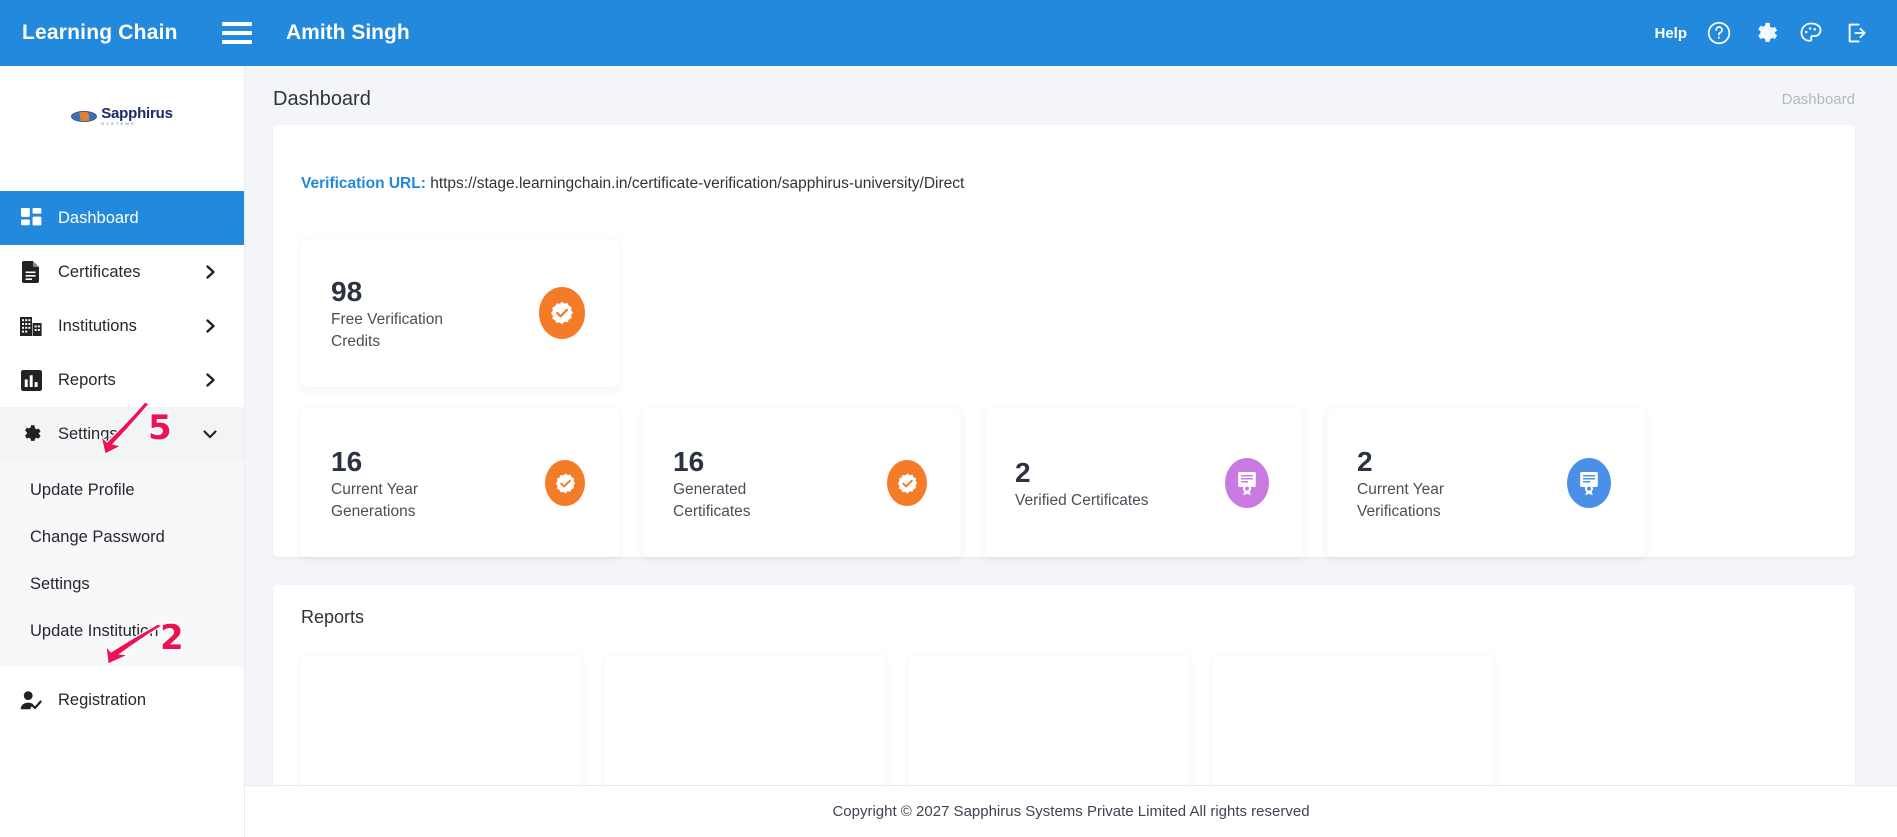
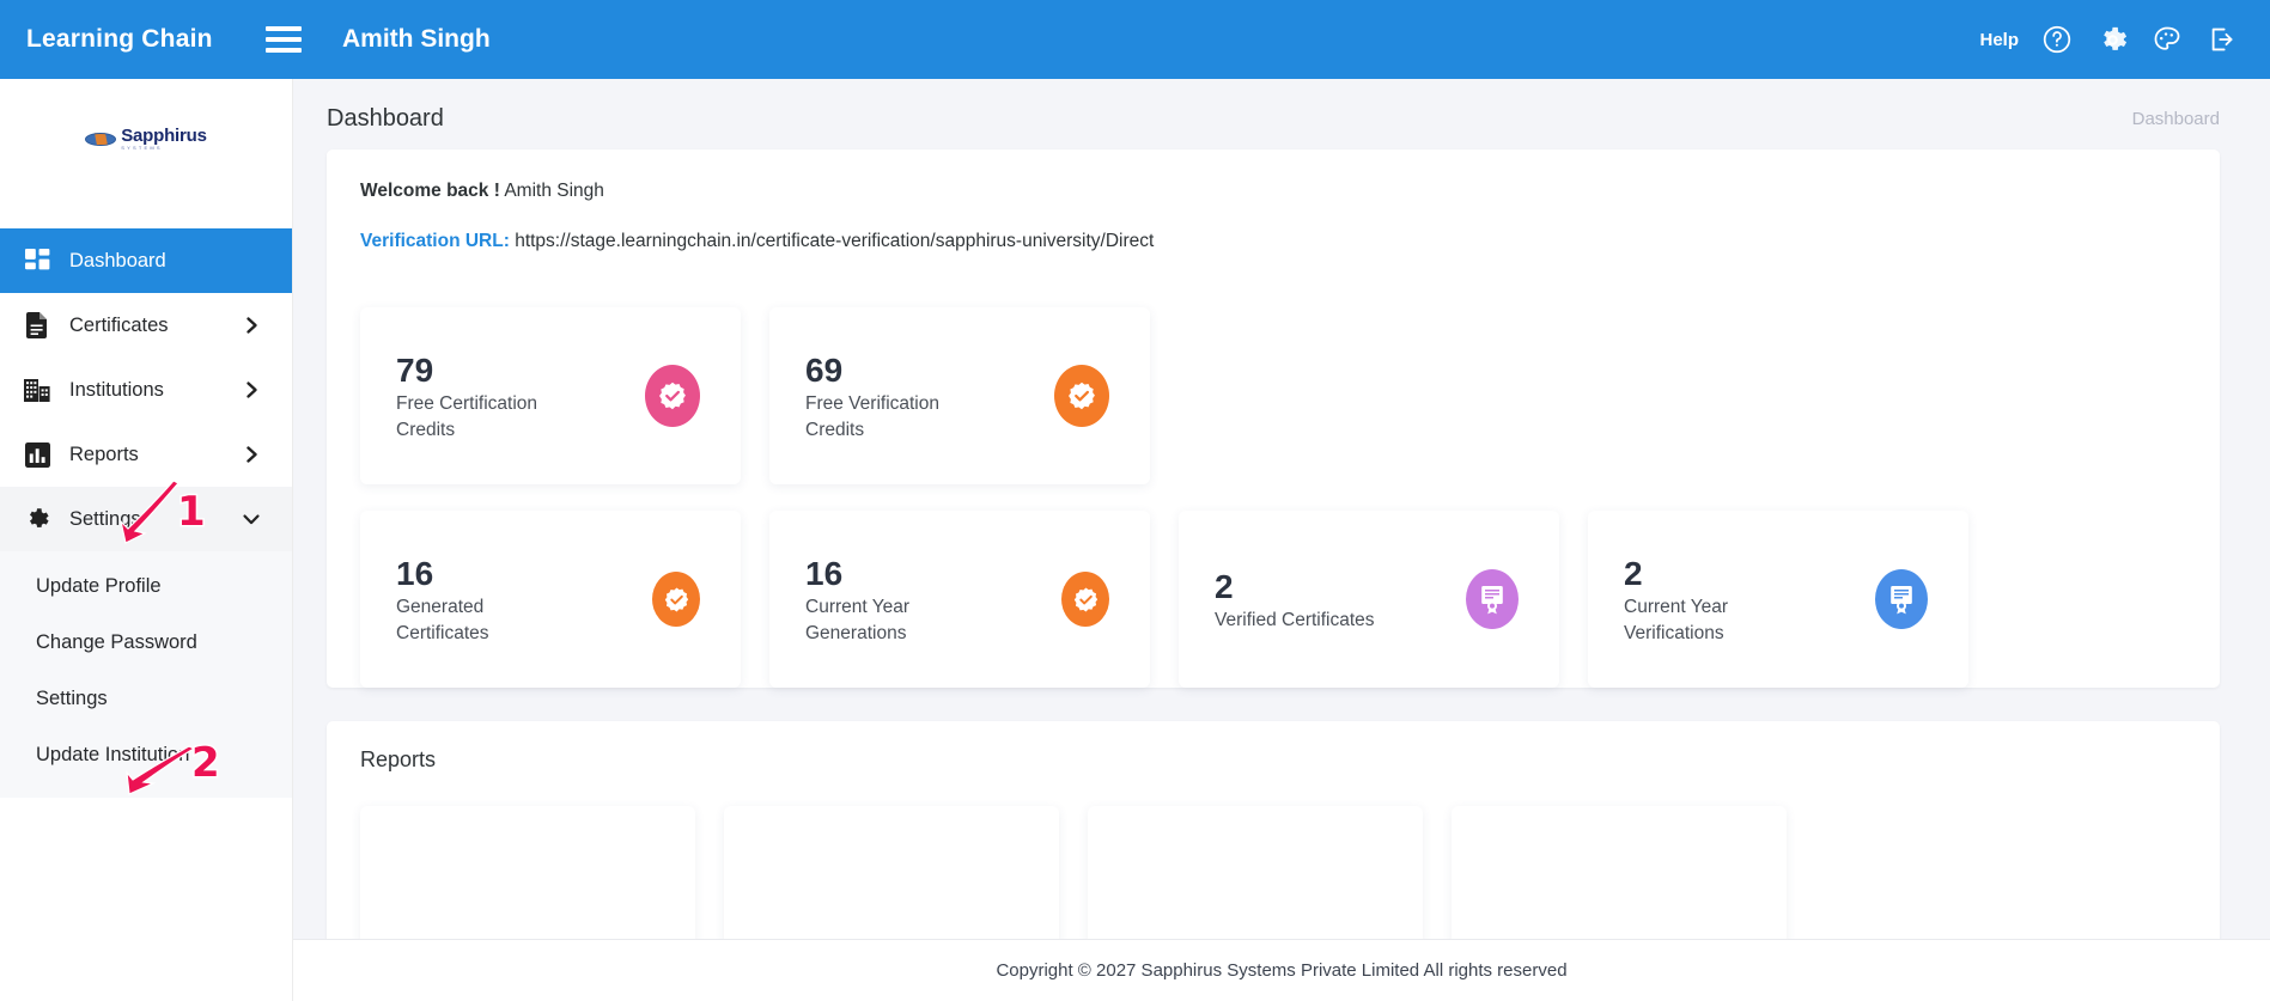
  Learning Chain
  Amith Singh
  Help
  Sapphirus
  Dashboard
  Certificates
  Institutions
  Reports
  Settings
  Update Profile
  Change Password
  Settings
  Update Instituti
- Registration
  Dashboard
  Dashboard
+ Welcome back ! Amith Singh
  Verification URL: https://stage.learningchain.in/certificate-verification/sapphirus-university/Direct
+ 79
+ Free Certification Credits
- 98
+ 69
  Free Verification Credits
  16
- Current Year Generations
+ Generated Certificates
  16
- Generated Certificates
+ Current Year Generations
  2
  Verified Certificates
  2
  Current Year Verifications
  Reports
  Copyright © 2027 Sapphirus Systems Private Limited All rights reserved
- 5
+ 1
  2
